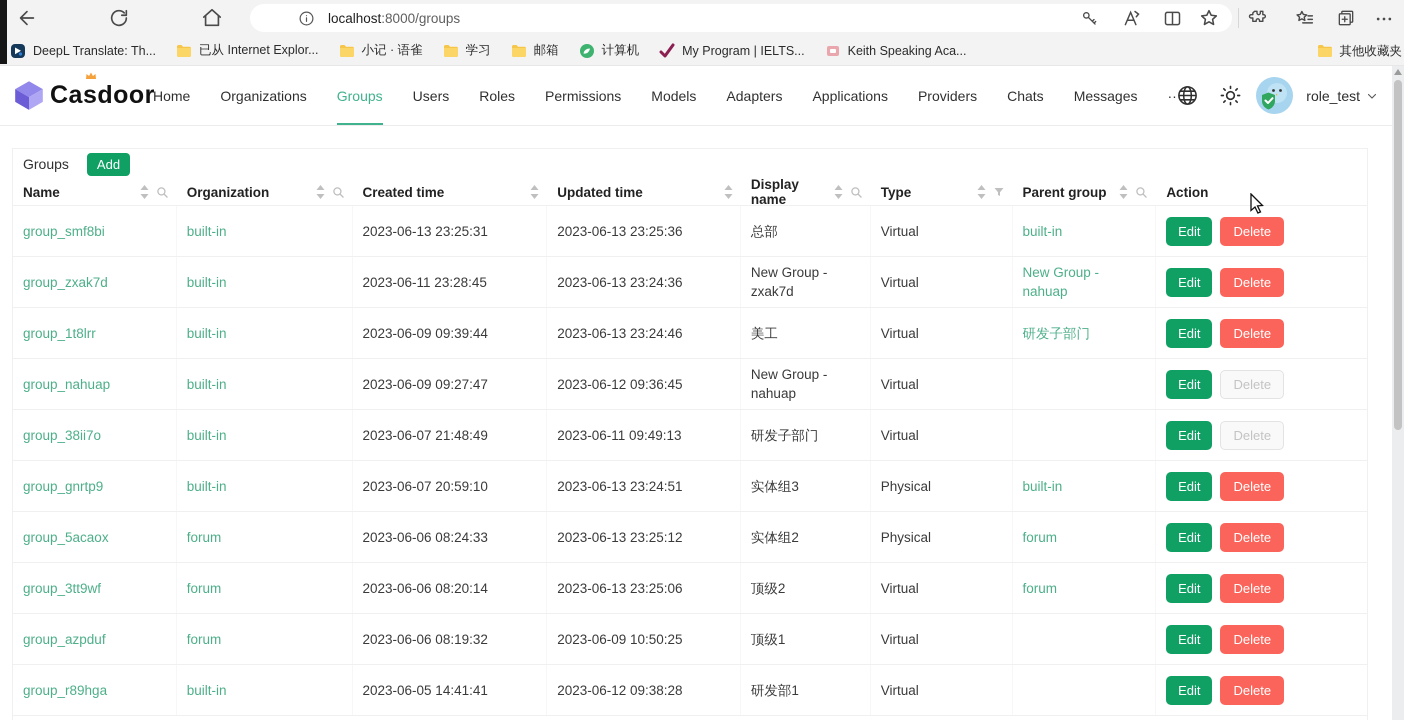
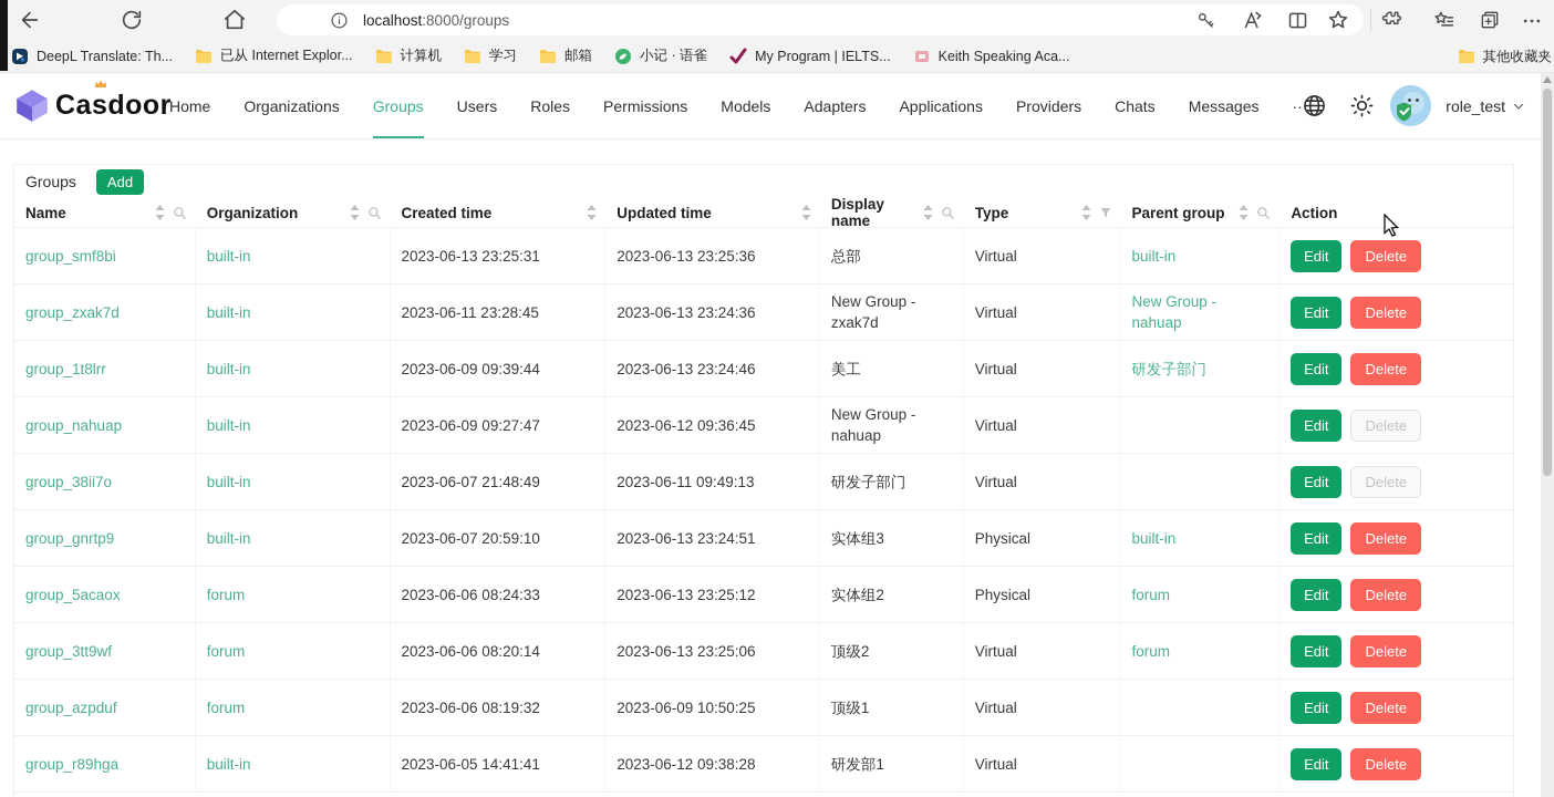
  localhost:8000/groups
  DeepL Translate: Th...
  已从 Internet Explor...
- 小记 · 语雀
+ 计算机
  学习
  邮箱
- 计算机
+ 小记 · 语雀
  My Program | IELTS...
  Keith Speaking Aca...
  其他收藏夹
  Casdoor
  Home
  Organizations
  Groups
  Users
  Roles
  Permissions
  Models
  Adapters
  Applications
  Providers
  Chats
  Messages
  role_test
  Groups
  Add
  Name
  Organization
  Created time
  Updated time
  Display name
  Type
  Parent group
  Action
  group_smf8bi
  built-in
  2023-06-13 23:25:31
  2023-06-13 23:25:36
  总部
  Virtual
  built-in
  Edit
  Delete
  group_zxak7d
  built-in
  2023-06-11 23:28:45
  2023-06-13 23:24:36
  New Group - zxak7d
  Virtual
  New Group - nahuap
  Edit
  Delete
  group_1t8lrr
  built-in
  2023-06-09 09:39:44
  2023-06-13 23:24:46
  美工
  Virtual
  研发子部门
  Edit
  Delete
  group_nahuap
  built-in
  2023-06-09 09:27:47
  2023-06-12 09:36:45
  New Group - nahuap
  Virtual
  Edit
  Delete
  group_38ii7o
  built-in
  2023-06-07 21:48:49
  2023-06-11 09:49:13
  研发子部门
  Virtual
  Edit
  Delete
  group_gnrtp9
  built-in
  2023-06-07 20:59:10
  2023-06-13 23:24:51
  实体组3
  Physical
  built-in
  Edit
  Delete
  group_5acaox
  forum
  2023-06-06 08:24:33
  2023-06-13 23:25:12
  实体组2
  Physical
  forum
  Edit
  Delete
  group_3tt9wf
  forum
  2023-06-06 08:20:14
  2023-06-13 23:25:06
  顶级2
  Virtual
  forum
  Edit
  Delete
  group_azpduf
  forum
  2023-06-06 08:19:32
  2023-06-09 10:50:25
  顶级1
  Virtual
  Edit
  Delete
  group_r89hga
  built-in
  2023-06-05 14:41:41
  2023-06-12 09:38:28
  研发部1
  Virtual
  Edit
  Delete
